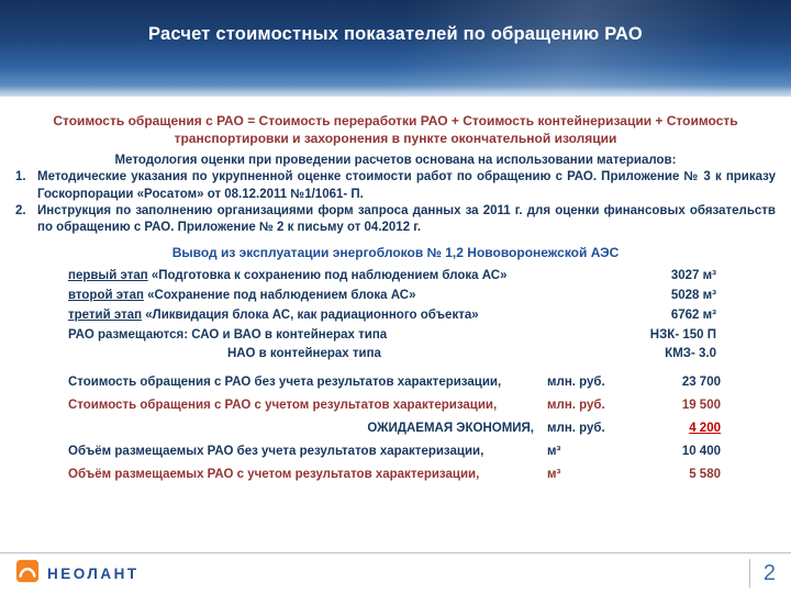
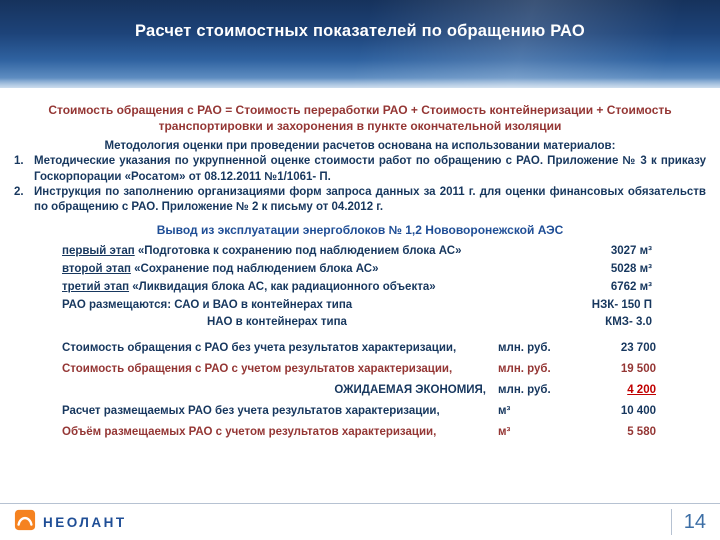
  Расчет стоимостных показателей по обращению РАО
  Стоимость обращения с РАО = Стоимость переработки РАО + Стоимость контейнеризации + Стоимость транспортировки и захоронения в пункте окончательной изоляции
  Методология оценки при проведении расчетов основана на использовании материалов:
  1.
  Методические указания по укрупненной оценке стоимости работ по обращению с РАО. Приложение № 3 к приказу Госкорпорации «Росатом» от 08.12.2011 №1/1061- П.
  2.
  Инструкция по заполнению организациями форм запроса данных за 2011 г. для оценки финансовых обязательств по обращению с РАО. Приложение № 2 к письму от 04.2012 г.
  Вывод из эксплуатации энергоблоков № 1,2 Нововоронежской АЭС
  первый этап «Подготовка к сохранению под наблюдением блока АС»
  3027 м³
  второй этап «Сохранение под наблюдением блока АС»
  5028 м³
  третий этап «Ликвидация блока АС, как радиационного объекта»
  6762 м³
  РАО размещаются: САО и ВАО в контейнерах типа
  НЗК- 150 П
  НАО в контейнерах типа
  КМЗ- 3.0
  Стоимость обращения с РАО без учета результатов характеризации,
  млн. руб.
  23 700
  Стоимость обращения с РАО с учетом результатов характеризации,
  млн. руб.
  19 500
  ОЖИДАЕМАЯ ЭКОНОМИЯ,
  млн. руб.
  4 200
- Объём размещаемых РАО без учета результатов характеризации,
+ Расчет размещаемых РАО без учета результатов характеризации,
  м³
  10 400
  Объём размещаемых РАО с учетом результатов характеризации,
  м³
  5 580
  НЕОЛАНТ
- 2
+ 14
